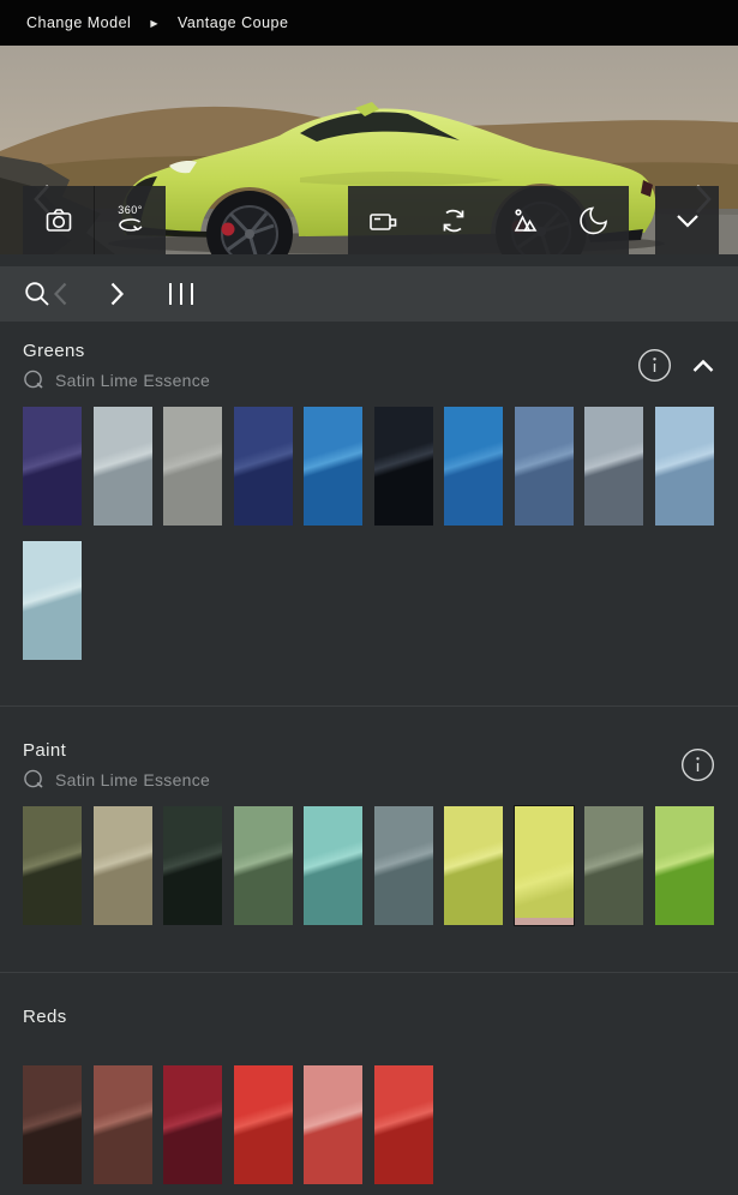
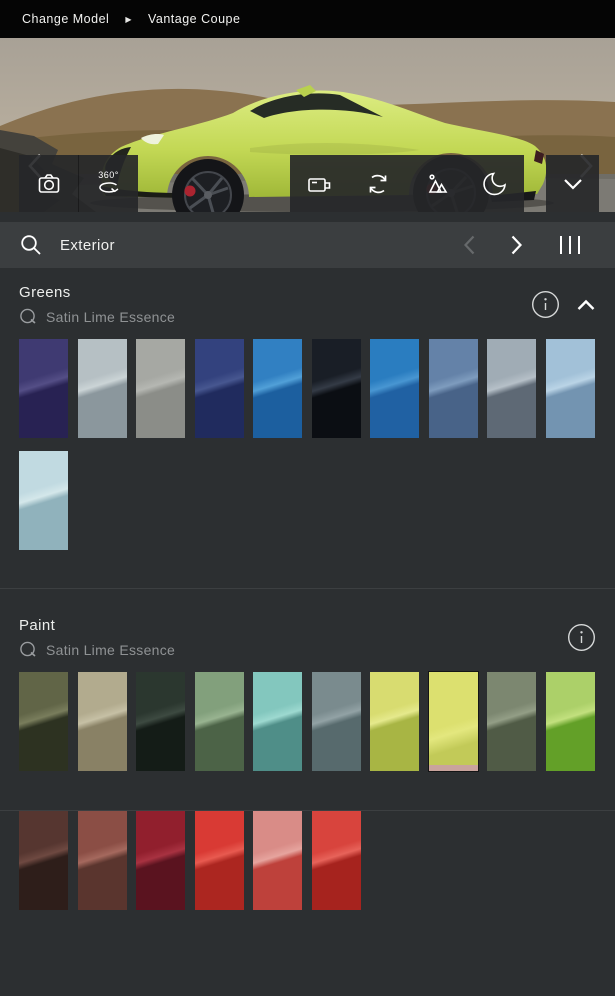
  Change Model
  ▶
  Vantage Coupe
  360°
+ Exterior
  Greens
  Satin Lime Essence
  Paint
  Satin Lime Essence
- Reds
